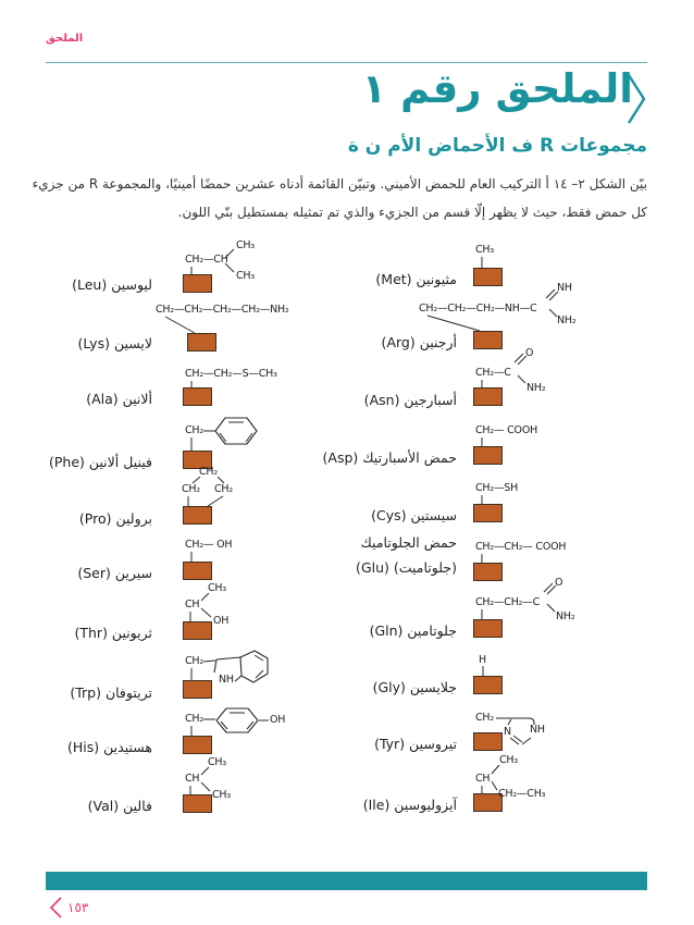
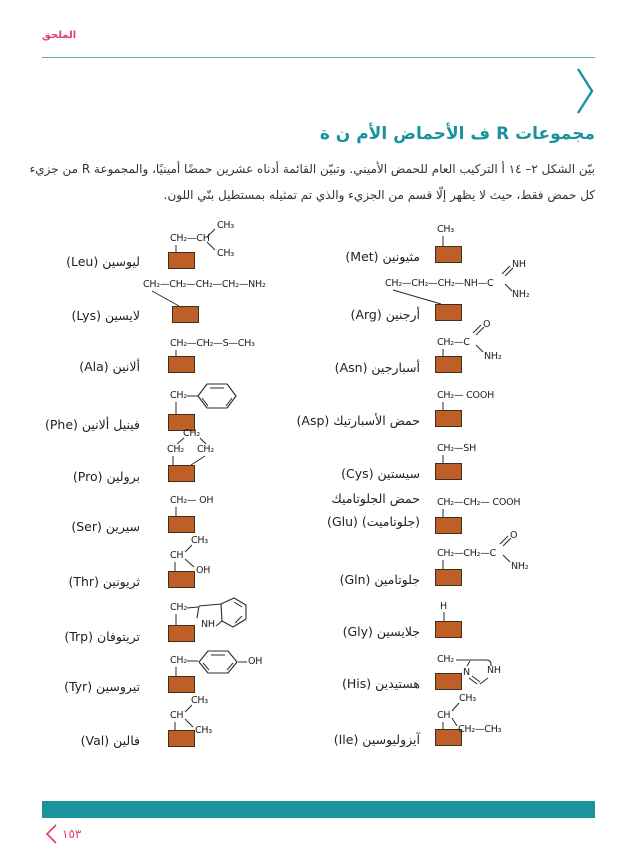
  الملحق
- الملحق رقم ١
  مجموعات R ف الأحماض الأم ن ة
  بيّن الشكل ٢– ١٤ أ التركيب العام للحمض الأميني. وتبيّن القائمة أدناه عشرين حمضًا أمينيًا، والمجموعة R من جزيء
  كل حمض فقط، حيث لا يظهر إلّا قسم من الجزيء والذي تم تمثيله بمستطيل بنّي اللون.
  ليوسين (Leu)
  CH₂—CH
  CH₃
  CH₃
  لايسين (Lys)
  CH₂—CH₂—CH₂—CH₂—NH₂
  ألانين (Ala)
  CH₂—CH₂—S—CH₃
  فينيل ألانين (Phe)
  CH₂
  برولين (Pro)
  CH₂
  CH₂
  CH₂
  سيرين (Ser)
  CH₂— OH
  ثريونين (Thr)
  CH₃
  CH
  OH
  تريتوفان (Trp)
  CH₂
  NH
- هستيدين (His)
+ تيروسين (Tyr)
  CH₂
  OH
  فالين (Val)
  CH₃
  CH
  CH₃
  مثيونين (Met)
  CH₃
  أرجنين (Arg)
  CH₂—CH₂—CH₂—NH—C
  NH
  NH₂
  أسبارجين (Asn)
  CH₂—C
  O
  NH₂
  حمض الأسبارتيك (Asp)
  CH₂— COOH
  سيستين (Cys)
  CH₂—SH
  حمض الجلوتاميك
  (جلوتاميت) (Glu)
  CH₂—CH₂— COOH
  جلوتامين (Gln)
  CH₂—CH₂—C
  O
  NH₂
  جلايسين (Gly)
  H
- تيروسين (Tyr)
+ هستيدين (His)
  CH₂
  N
  NH
  آيزوليوسين (Ile)
  CH₃
  CH
  CH₂—CH₃
  ١٥٣
